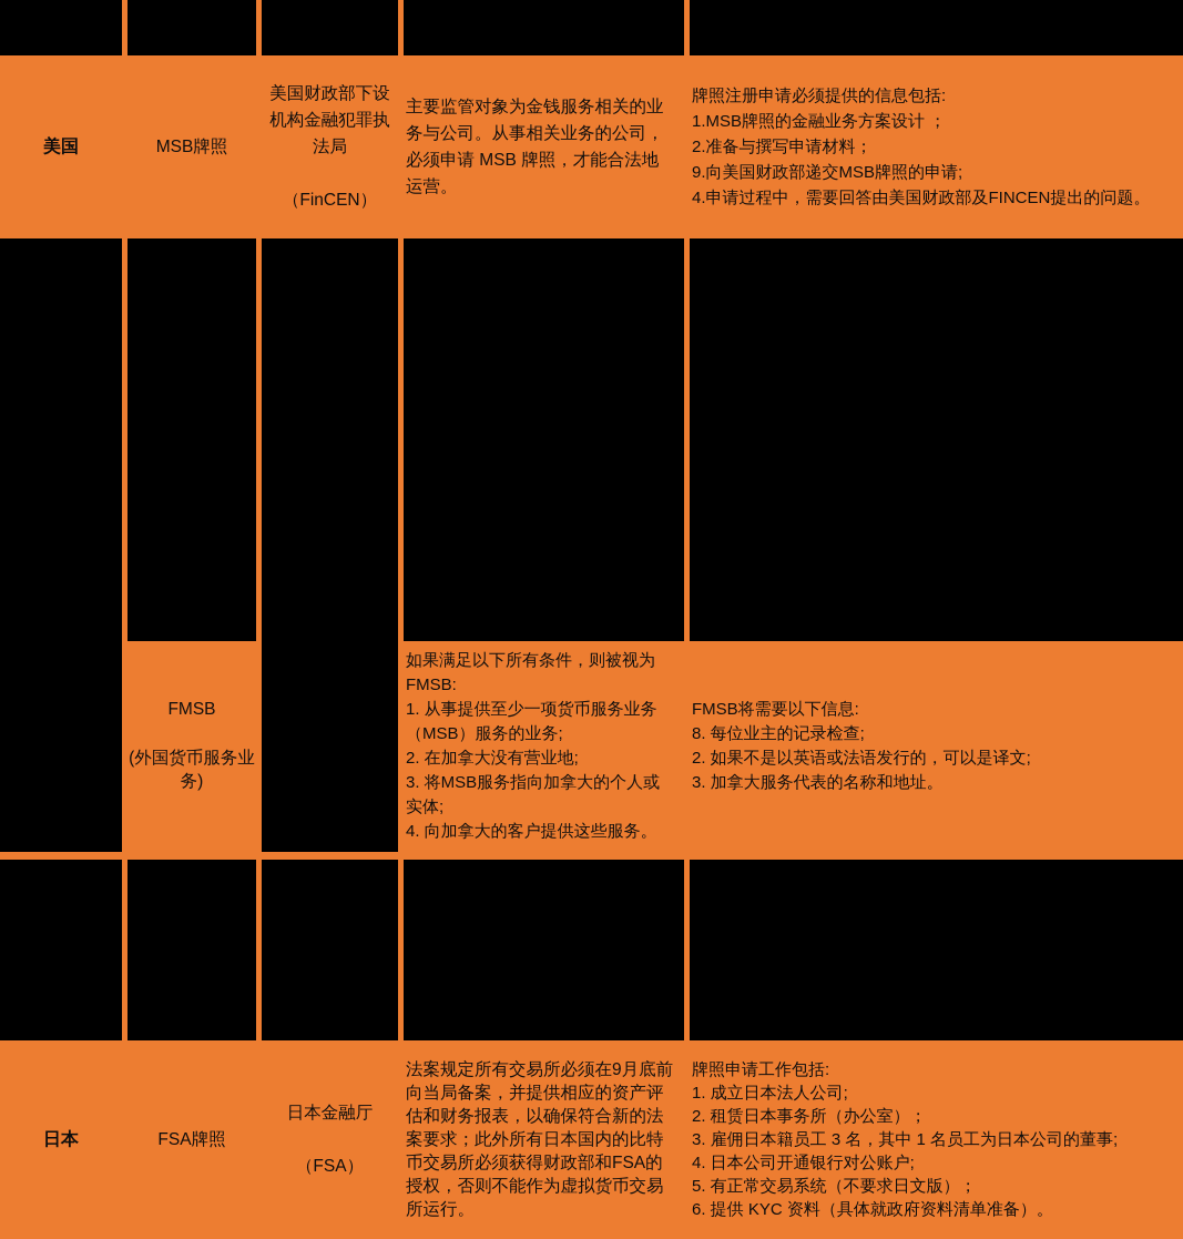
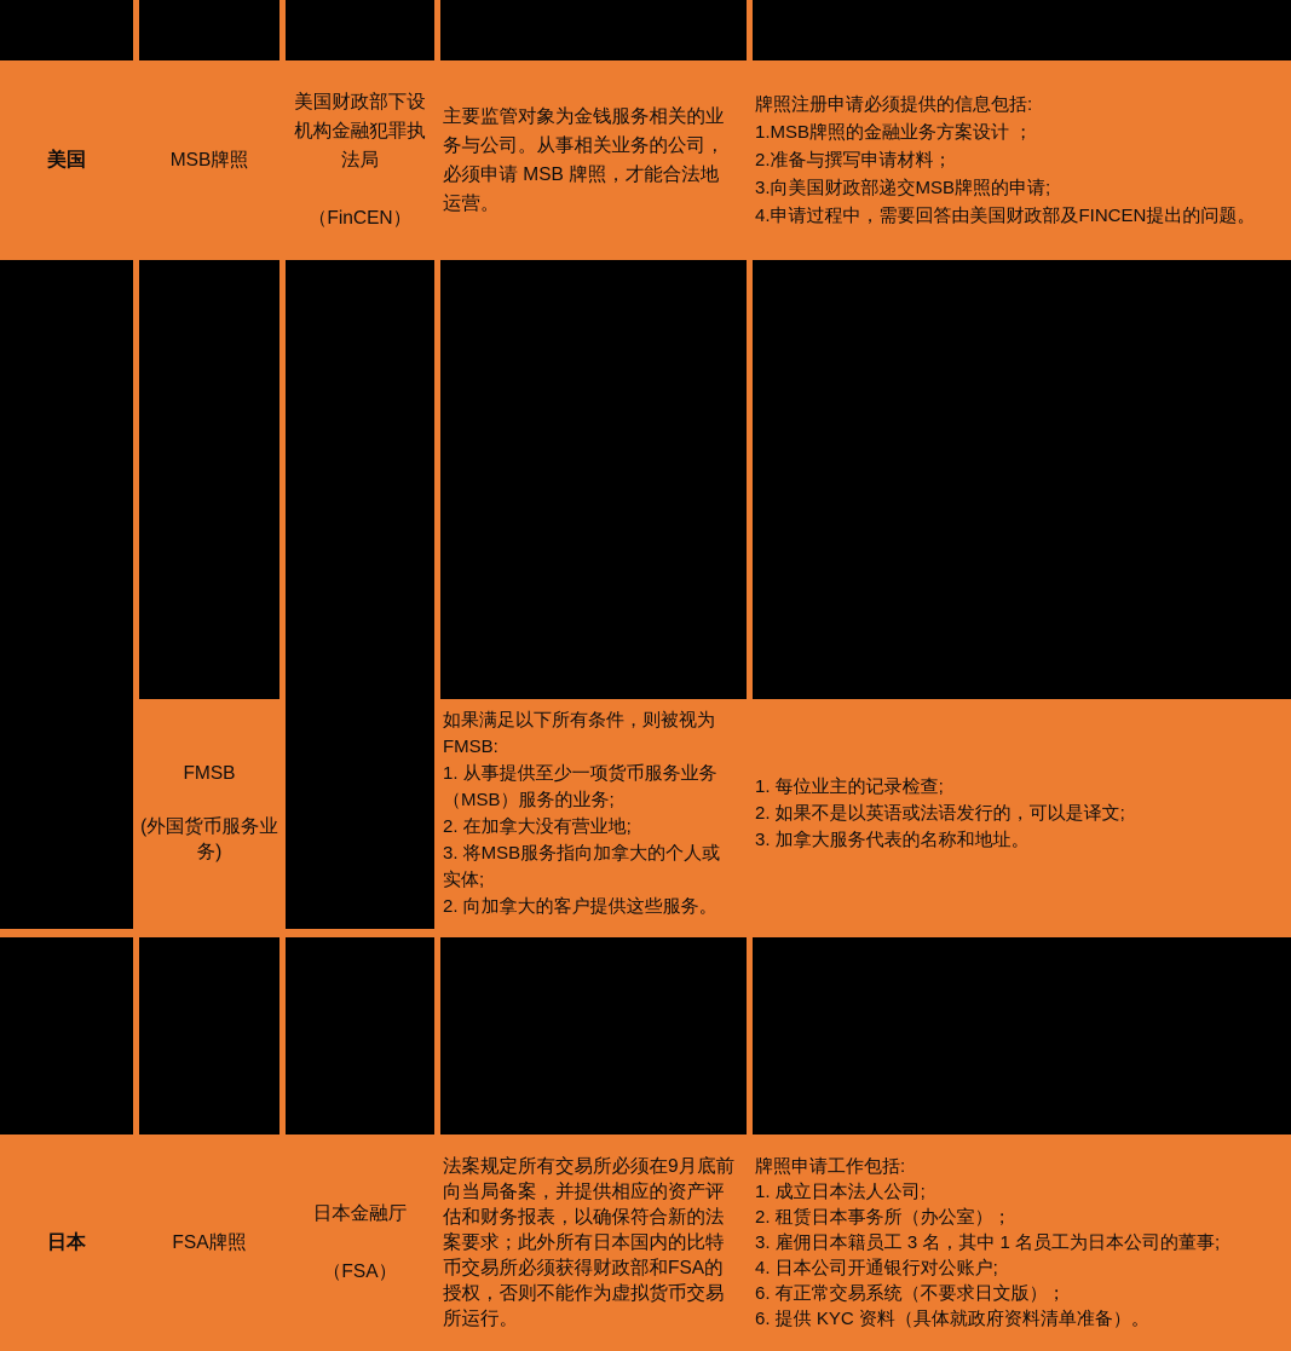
  美国
  MSB牌照
  美国财政部下设机构金融犯罪执法局
  （FinCEN）
  主要监管对象为金钱服务相关的业务与公司。从事相关业务的公司，必须申请 MSB 牌照，才能合法地运营。
  牌照注册申请必须提供的信息包括:
  1.MSB牌照的金融业务方案设计 ；
  2.准备与撰写申请材料；
- 9.向美国财政部递交MSB牌照的申请;
+ 3.向美国财政部递交MSB牌照的申请;
  4.申请过程中，需要回答由美国财政部及FINCEN提出的问题。
  FMSB
  (外国货币服务业务)
  如果满足以下所有条件，则被视为FMSB:
  1. 从事提供至少一项货币服务业务（MSB）服务的业务;
  2. 在加拿大没有营业地;
  3. 将MSB服务指向加拿大的个人或实体;
- 4. 向加拿大的客户提供这些服务。
+ 2. 向加拿大的客户提供这些服务。
- FMSB将需要以下信息:
- 8. 每位业主的记录检查;
+ 1. 每位业主的记录检查;
  2. 如果不是以英语或法语发行的，可以是译文;
  3. 加拿大服务代表的名称和地址。
  日本
  FSA牌照
  日本金融厅
  （FSA）
  法案规定所有交易所必须在9月底前向当局备案，并提供相应的资产评估和财务报表，以确保符合新的法案要求；此外所有日本国内的比特币交易所必须获得财政部和FSA的授权，否则不能作为虚拟货币交易所运行。
  牌照申请工作包括:
  1. 成立日本法人公司;
  2. 租赁日本事务所（办公室）；
  3. 雇佣日本籍员工 3 名，其中 1 名员工为日本公司的董事;
  4. 日本公司开通银行对公账户;
- 5. 有正常交易系统（不要求日文版）；
+ 6. 有正常交易系统（不要求日文版）；
  6. 提供 KYC 资料（具体就政府资料清单准备）。
